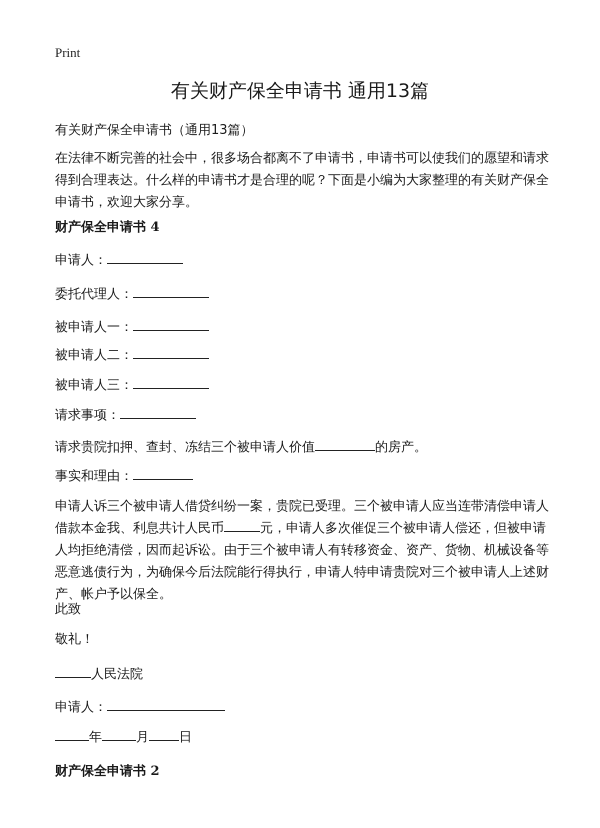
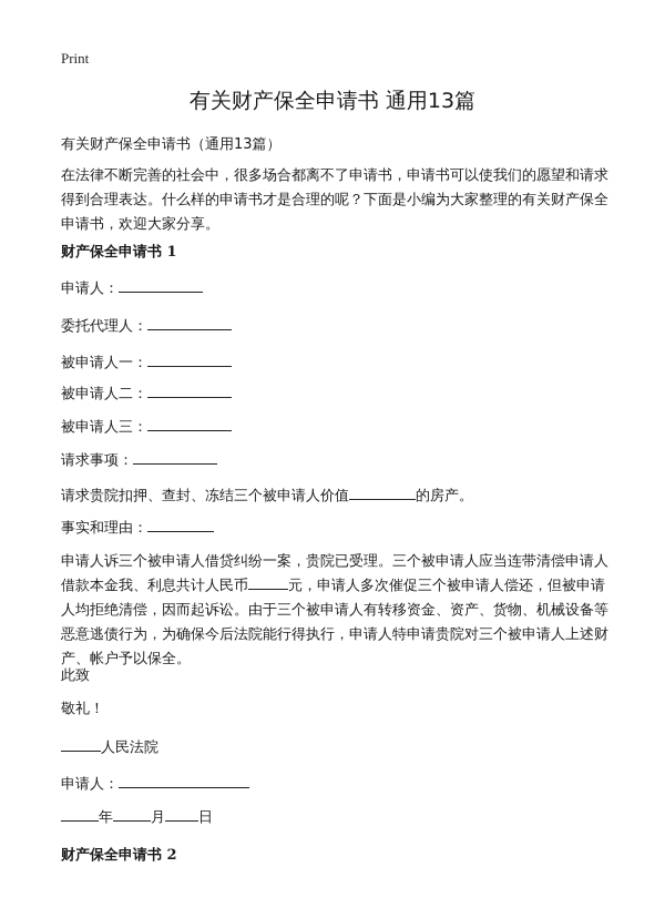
  Print
  有关财产保全申请书 通用13篇
  有关财产保全申请书（通用13篇）
  在法律不断完善的社会中，很多场合都离不了申请书，申请书可以使我们的愿望和请求得到合理表达。什么样的申请书才是合理的呢？下面是小编为大家整理的有关财产保全申请书，欢迎大家分享。
- 财产保全申请书 4
+ 财产保全申请书 1
  申请人：
  委托代理人：
  被申请人一：
  被申请人二：
  被申请人三：
  请求事项：
  请求贵院扣押、查封、冻结三个被申请人价值 的房产。
  事实和理由：
  申请人诉三个被申请人借贷纠纷一案，贵院已受理。三个被申请人应当连带清偿申请人借款本金我、利息共计人民币 元，申请人多次催促三个被申请人偿还，但被申请人均拒绝清偿，因而起诉讼。由于三个被申请人有转移资金、资产、货物、机械设备等恶意逃债行为，为确保今后法院能行得执行，申请人特申请贵院对三个被申请人上述财产、帐户予以保全。
  此致
  敬礼！
  人民法院
  申请人：
  年 月 日
  财产保全申请书 2
